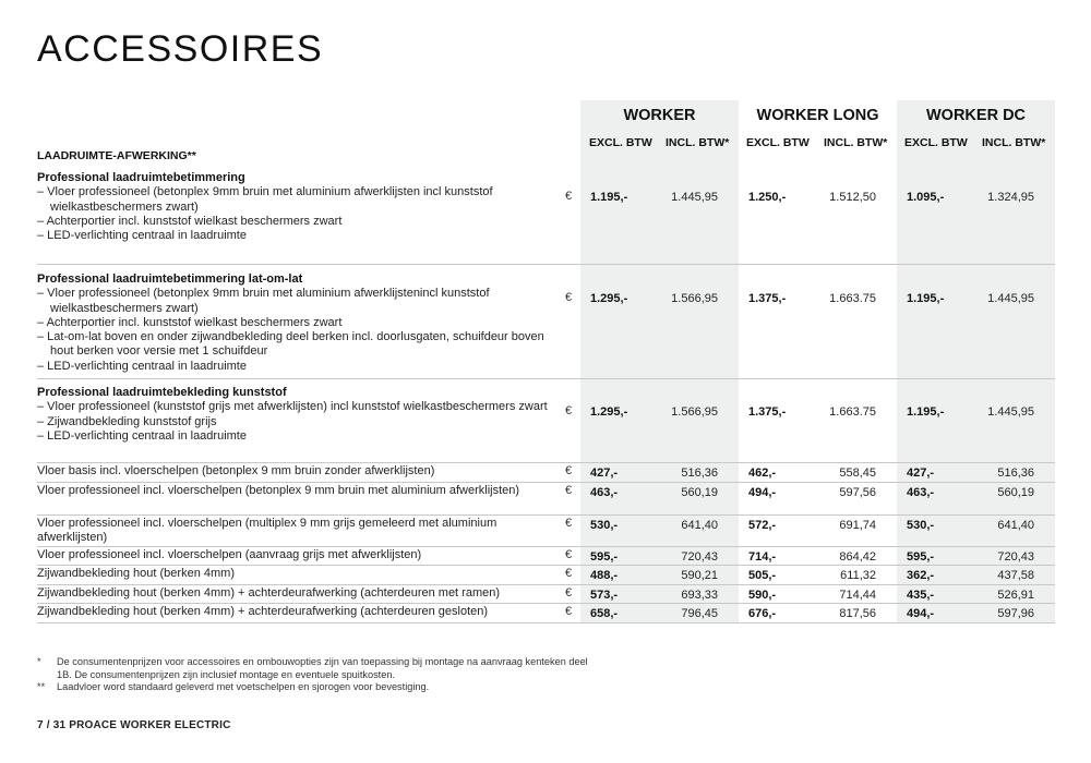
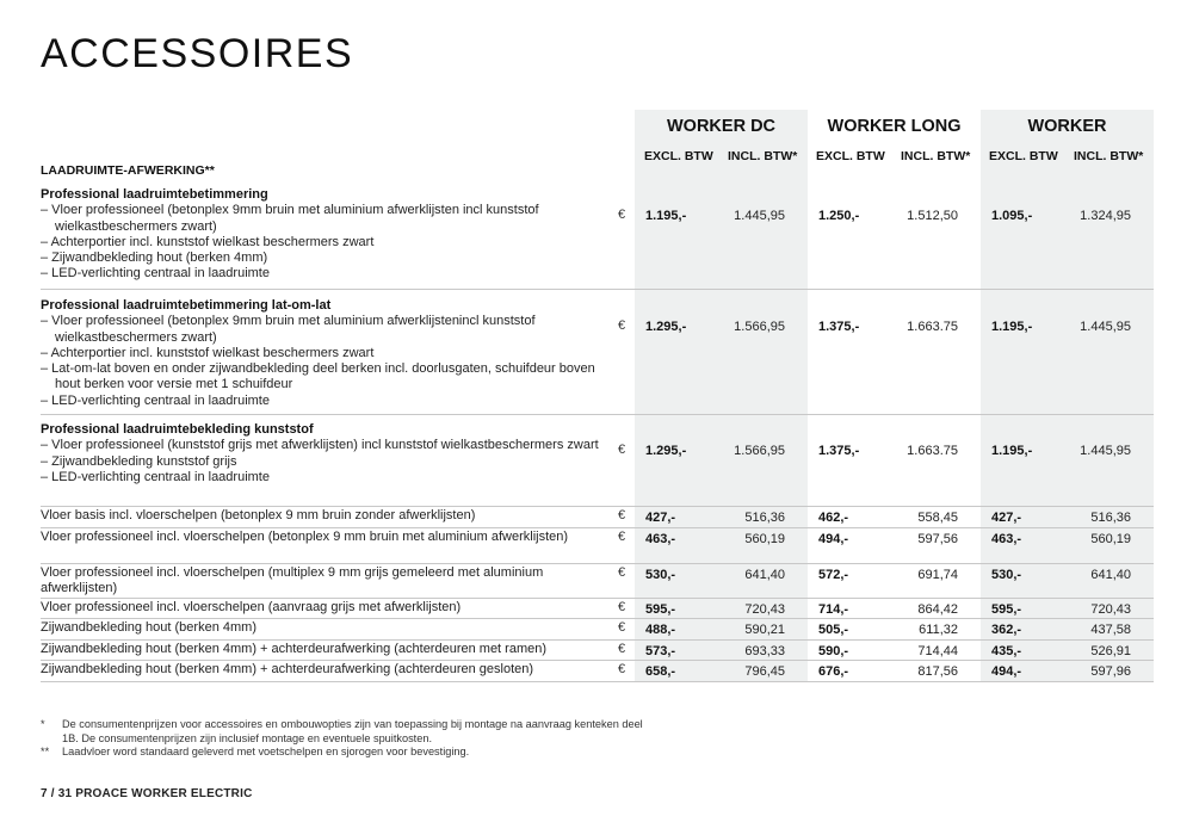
  ACCESSOIRES
- WORKER
+ WORKER DC
  WORKER LONG
- WORKER DC
+ WORKER
  EXCL. BTW
  INCL. BTW*
  EXCL. BTW
  INCL. BTW*
  EXCL. BTW
  INCL. BTW*
  LAADRUIMTE-AFWERKING**
  Professional laadruimtebetimmering
  – Vloer professioneel (betonplex 9mm bruin met aluminium afwerklijsten incl kunststof wielkastbeschermers zwart)
  – Achterportier incl. kunststof wielkast beschermers zwart
+ – Zijwandbekleding hout (berken 4mm)
  – LED-verlichting centraal in laadruimte
  €
  1.195,-
  1.445,95
  1.250,-
  1.512,50
  1.095,-
  1.324,95
  Professional laadruimtebetimmering lat-om-lat
  – Vloer professioneel (betonplex 9mm bruin met aluminium afwerklijstenincl kunststof wielkastbeschermers zwart)
  – Achterportier incl. kunststof wielkast beschermers zwart
  – Lat-om-lat boven en onder zijwandbekleding deel berken incl. doorlusgaten, schuifdeur boven hout berken voor versie met 1 schuifdeur
  – LED-verlichting centraal in laadruimte
  €
  1.295,-
  1.566,95
  1.375,-
  1.663.75
  1.195,-
  1.445,95
  Professional laadruimtebekleding kunststof
  – Vloer professioneel (kunststof grijs met afwerklijsten) incl kunststof wielkastbeschermers zwart
  – Zijwandbekleding kunststof grijs
  – LED-verlichting centraal in laadruimte
  €
  1.295,-
  1.566,95
  1.375,-
  1.663.75
  1.195,-
  1.445,95
  Vloer basis incl. vloerschelpen (betonplex 9 mm bruin zonder afwerklijsten)
  €
  427,-
  516,36
  462,-
  558,45
  427,-
  516,36
  Vloer professioneel incl. vloerschelpen (betonplex 9 mm bruin met aluminium afwerklijsten)
  €
  463,-
  560,19
  494,-
  597,56
  463,-
  560,19
  Vloer professioneel incl. vloerschelpen (multiplex 9 mm grijs gemeleerd met aluminium afwerklijsten)
  €
  530,-
  641,40
  572,-
  691,74
  530,-
  641,40
  Vloer professioneel incl. vloerschelpen (aanvraag grijs met afwerklijsten)
  €
  595,-
  720,43
  714,-
  864,42
  595,-
  720,43
  Zijwandbekleding hout (berken 4mm)
  €
  488,-
  590,21
  505,-
  611,32
  362,-
  437,58
  Zijwandbekleding hout (berken 4mm) + achterdeurafwerking (achterdeuren met ramen)
  €
  573,-
  693,33
  590,-
  714,44
  435,-
  526,91
  Zijwandbekleding hout (berken 4mm) + achterdeurafwerking (achterdeuren gesloten)
  €
  658,-
  796,45
  676,-
  817,56
  494,-
  597,96
  *
  De consumentenprijzen voor accessoires en ombouwopties zijn van toepassing bij montage na aanvraag kenteken deel 1B. De consumentenprijzen zijn inclusief montage en eventuele spuitkosten.
  **
  Laadvloer word standaard geleverd met voetschelpen en sjorogen voor bevestiging.
  7 / 31 PROACE WORKER ELECTRIC
